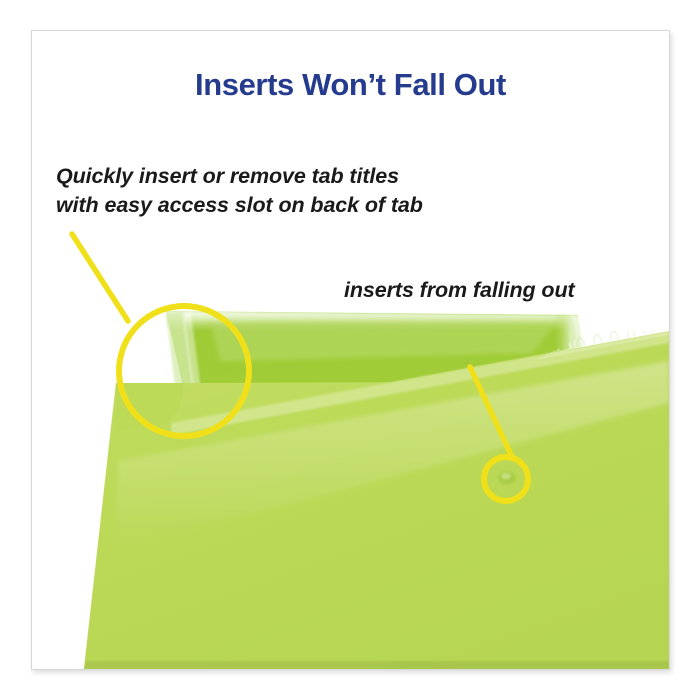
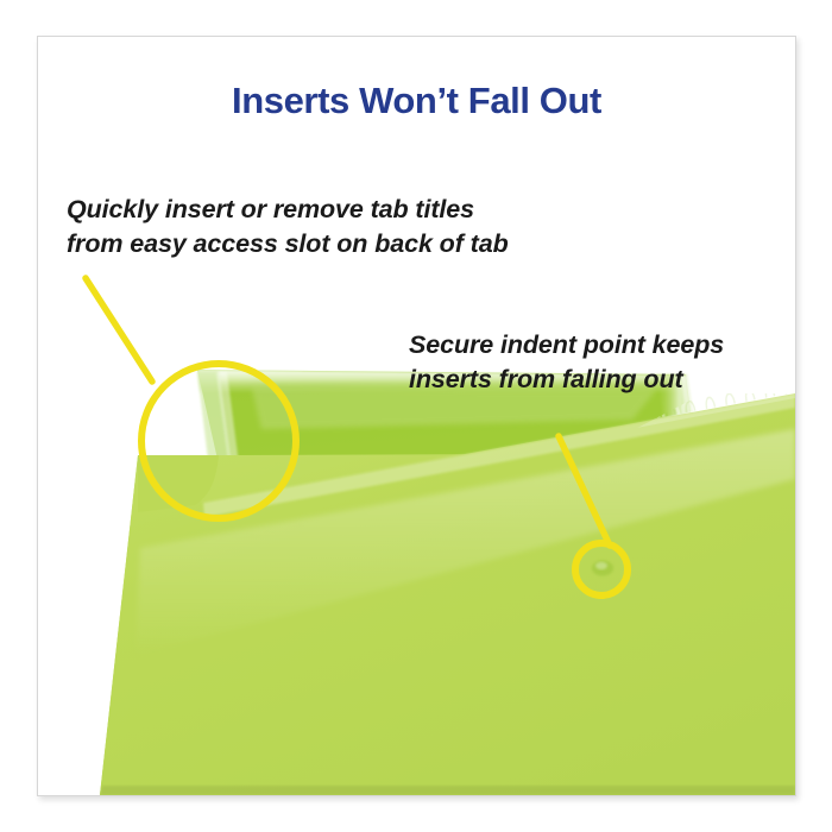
  Inserts Won’t Fall Out
  Quickly insert or remove tab titles
- with easy access slot on back of tab
+ from easy access slot on back of tab
+ Secure indent point keeps
  inserts from falling out
